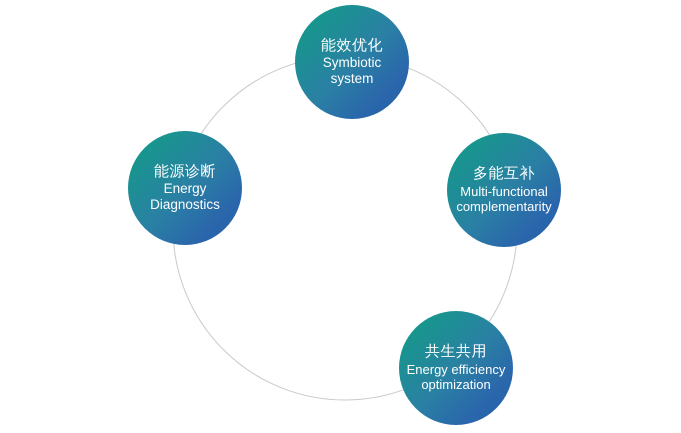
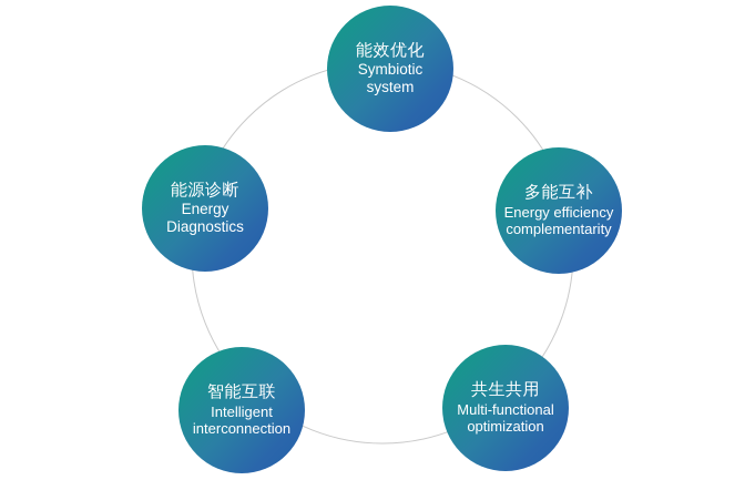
  能效优化
  Symbiotic
  system
  多能互补
- Multi-functional
+ Energy efficiency
  complementarity
  共生共用
- Energy efficiency
+ Multi-functional
  optimization
+ 智能互联
+ Intelligent
+ interconnection
  能源诊断
  Energy
  Diagnostics
